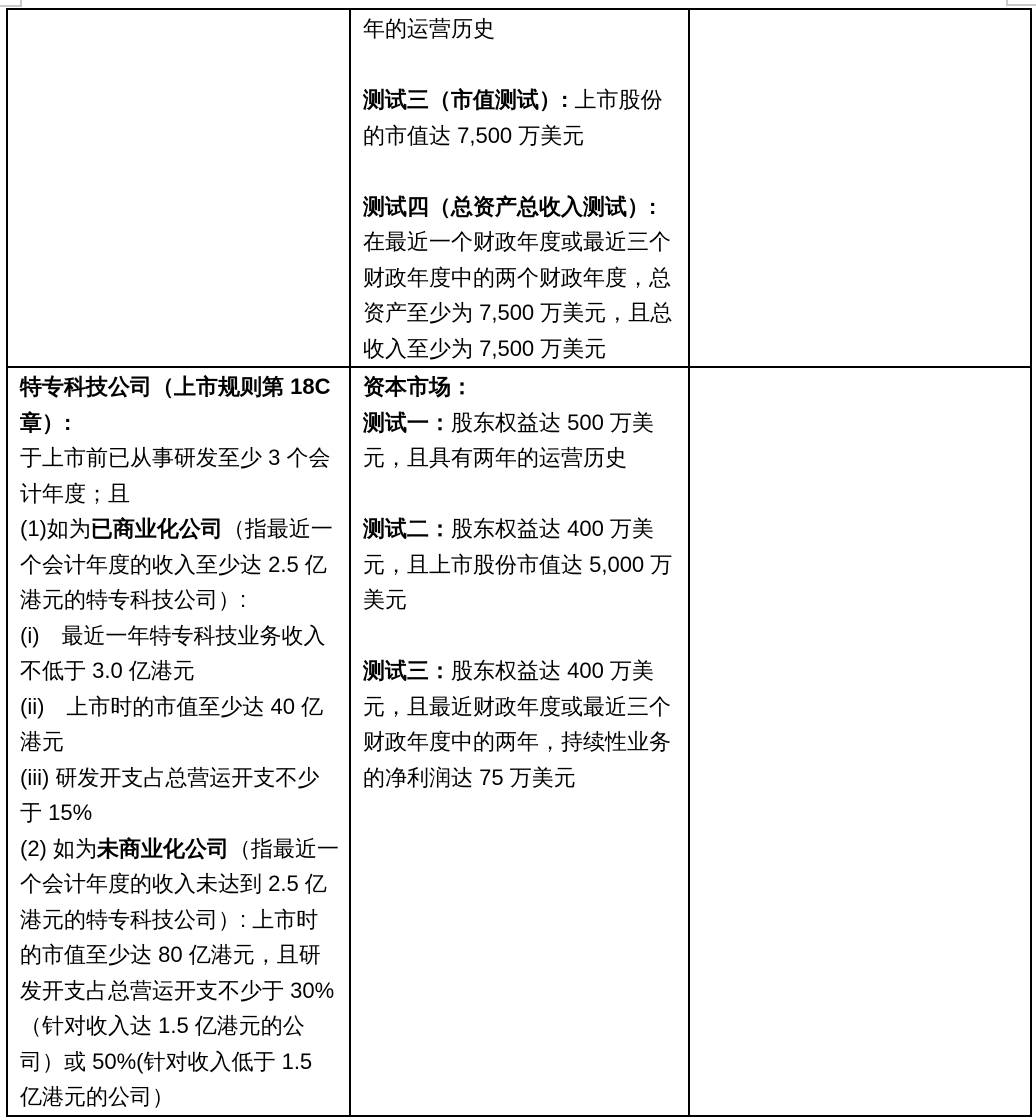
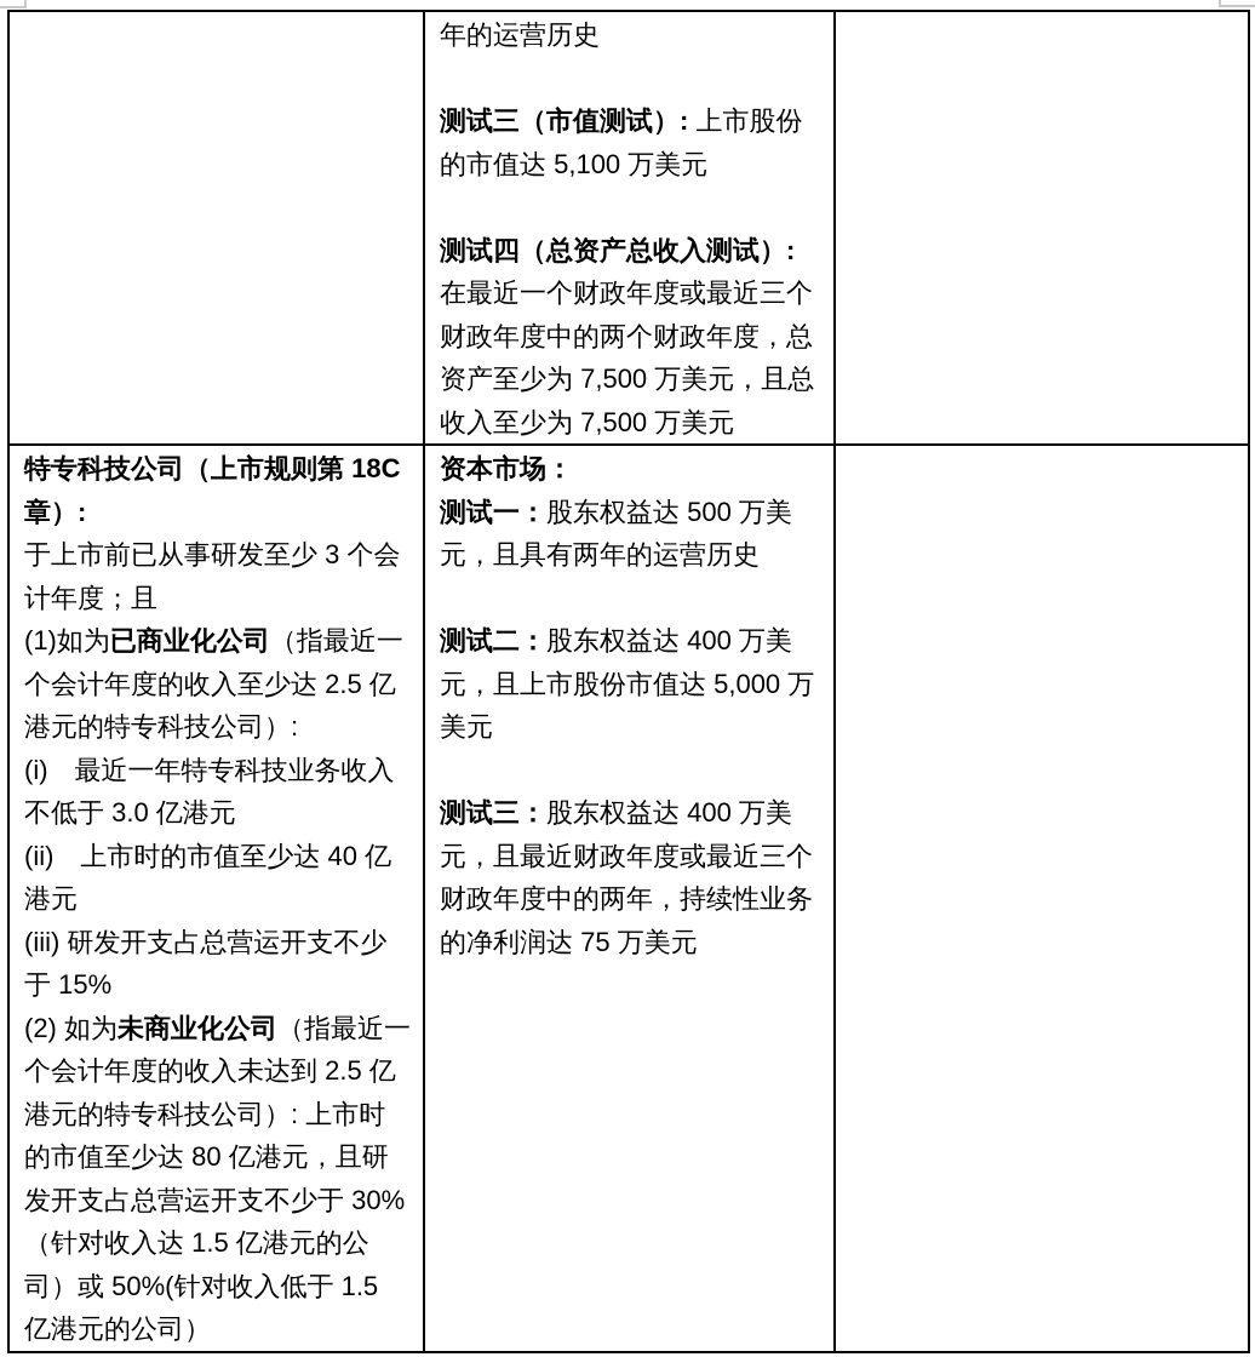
- 	年的运营历史 测试三（市值测试）: 上市股份的市值达 7,500 万美元 测试四（总资产总收入测试）: 在最近一个财政年度或最近三个财政年度中的两个财政年度，总资产至少为 7,500 万美元，且总收入至少为 7,500 万美元
+ 	年的运营历史 测试三（市值测试）: 上市股份的市值达 5,100 万美元 测试四（总资产总收入测试）: 在最近一个财政年度或最近三个财政年度中的两个财政年度，总资产至少为 7,500 万美元，且总收入至少为 7,500 万美元
  特专科技公司（上市规则第 18C 章）:于上市前已从事研发至少 3 个会计年度；且(1)如为已商业化公司（指最近一个会计年度的收入至少达 2.5 亿港元的特专科技公司）:(i) 最近一年特专科技业务收入不低于 3.0 亿港元(ii) 上市时的市值至少达 40 亿港元(iii) 研发开支占总营运开支不少于 15%(2) 如为未商业化公司（指最近一个会计年度的收入未达到 2.5 亿港元的特专科技公司）: 上市时的市值至少达 80 亿港元，且研发开支占总营运开支不少于 30%（针对收入达 1.5 亿港元的公司）或 50%(针对收入低于 1.5 亿港元的公司）	资本市场：测试一：股东权益达 500 万美元，且具有两年的运营历史 测试二：股东权益达 400 万美元，且上市股份市值达 5,000 万美元 测试三：股东权益达 400 万美元，且最近财政年度或最近三个财政年度中的两年，持续性业务的净利润达 75 万美元
